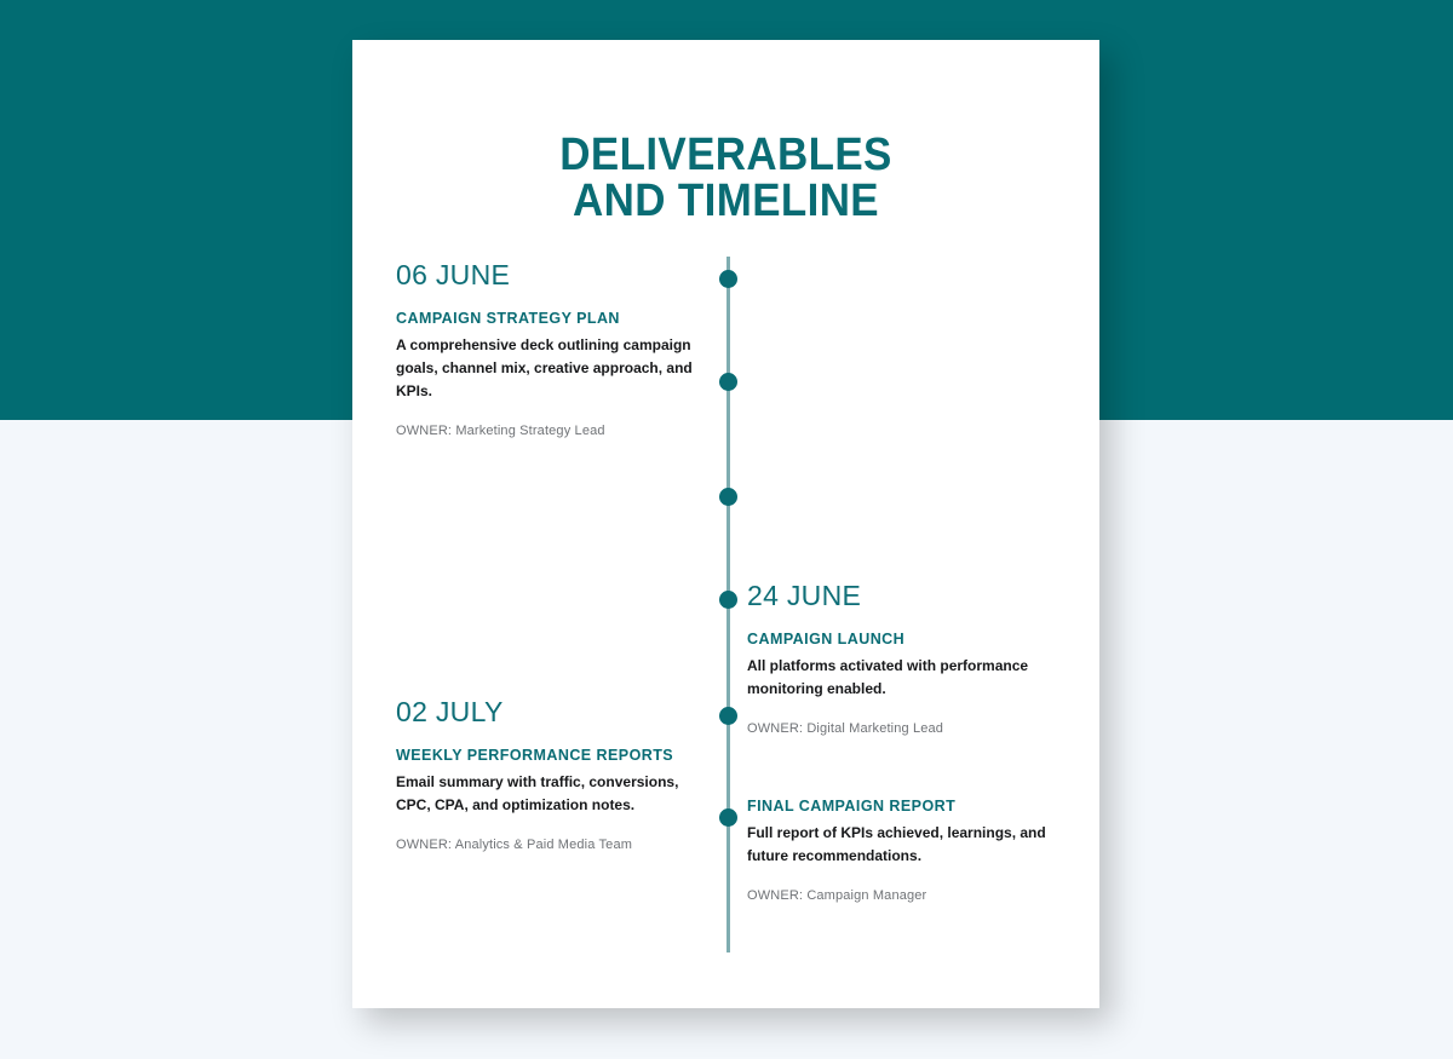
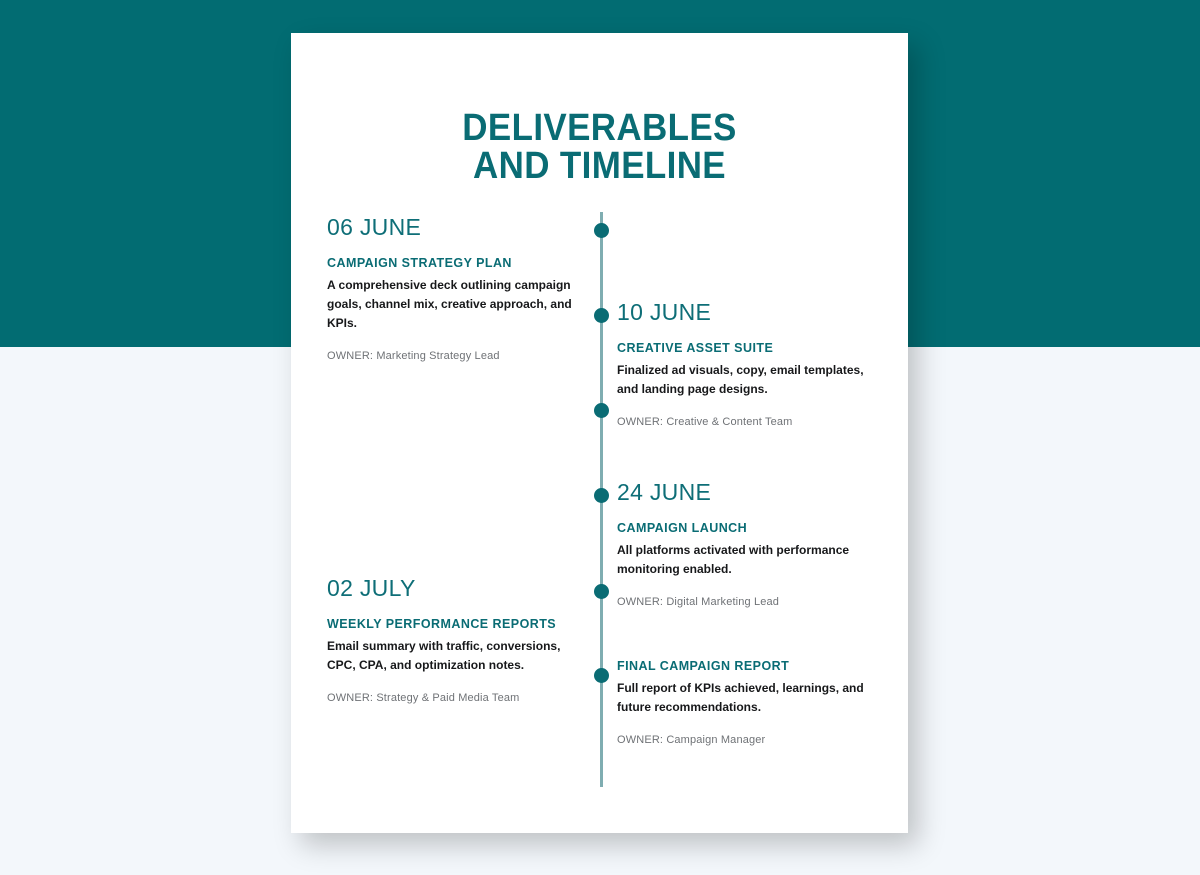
  DELIVERABLES
  AND TIMELINE
  06 JUNE
  CAMPAIGN STRATEGY PLAN
  A comprehensive deck outlining campaign goals, channel mix, creative approach, and KPIs.
  OWNER: Marketing Strategy Lead
+ 10 JUNE
+ CREATIVE ASSET SUITE
+ Finalized ad visuals, copy, email templates, and landing page designs.
+ OWNER: Creative & Content Team
  24 JUNE
  CAMPAIGN LAUNCH
  All platforms activated with performance monitoring enabled.
  OWNER: Digital Marketing Lead
  02 JULY
  WEEKLY PERFORMANCE REPORTS
  Email summary with traffic, conversions, CPC, CPA, and optimization notes.
- OWNER: Analytics & Paid Media Team
+ OWNER: Strategy & Paid Media Team
  FINAL CAMPAIGN REPORT
  Full report of KPIs achieved, learnings, and future recommendations.
  OWNER: Campaign Manager
